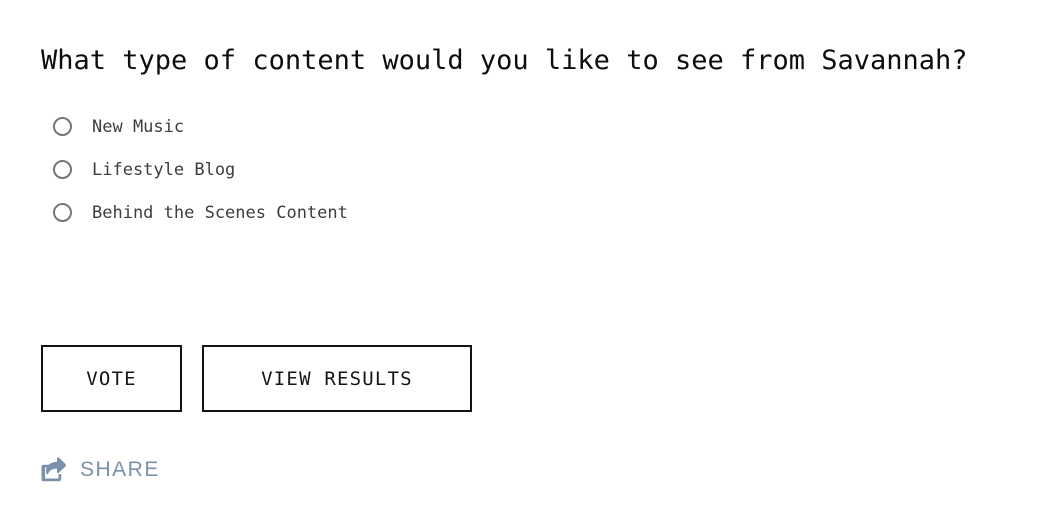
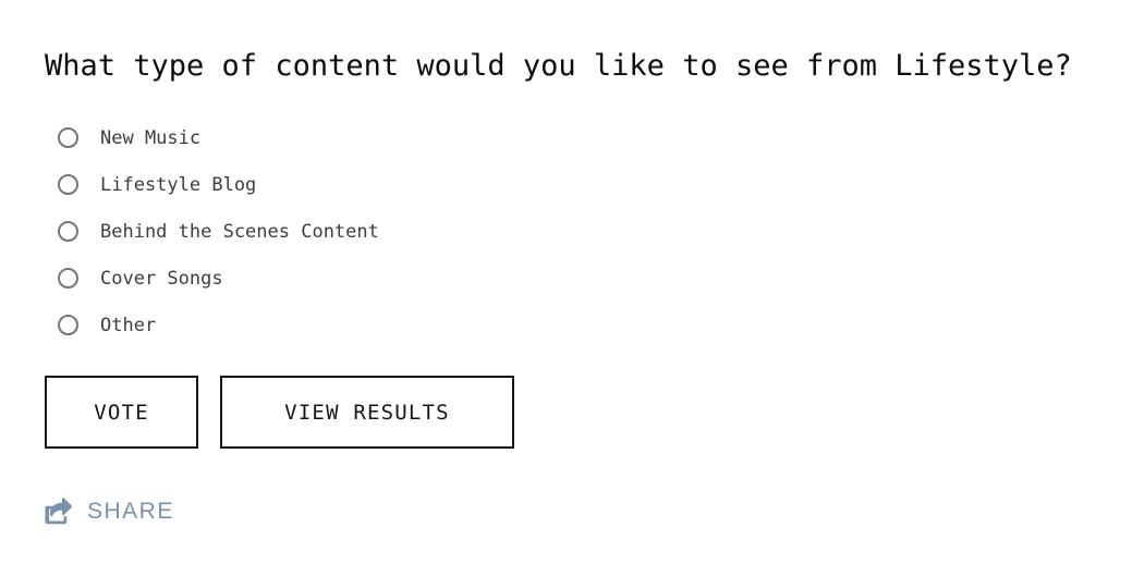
- What type of content would you like to see from Savannah?
+ What type of content would you like to see from Lifestyle?
  New Music
  Lifestyle Blog
  Behind the Scenes Content
+ Cover Songs
+ Other
  VOTE
  VIEW RESULTS
  SHARE
